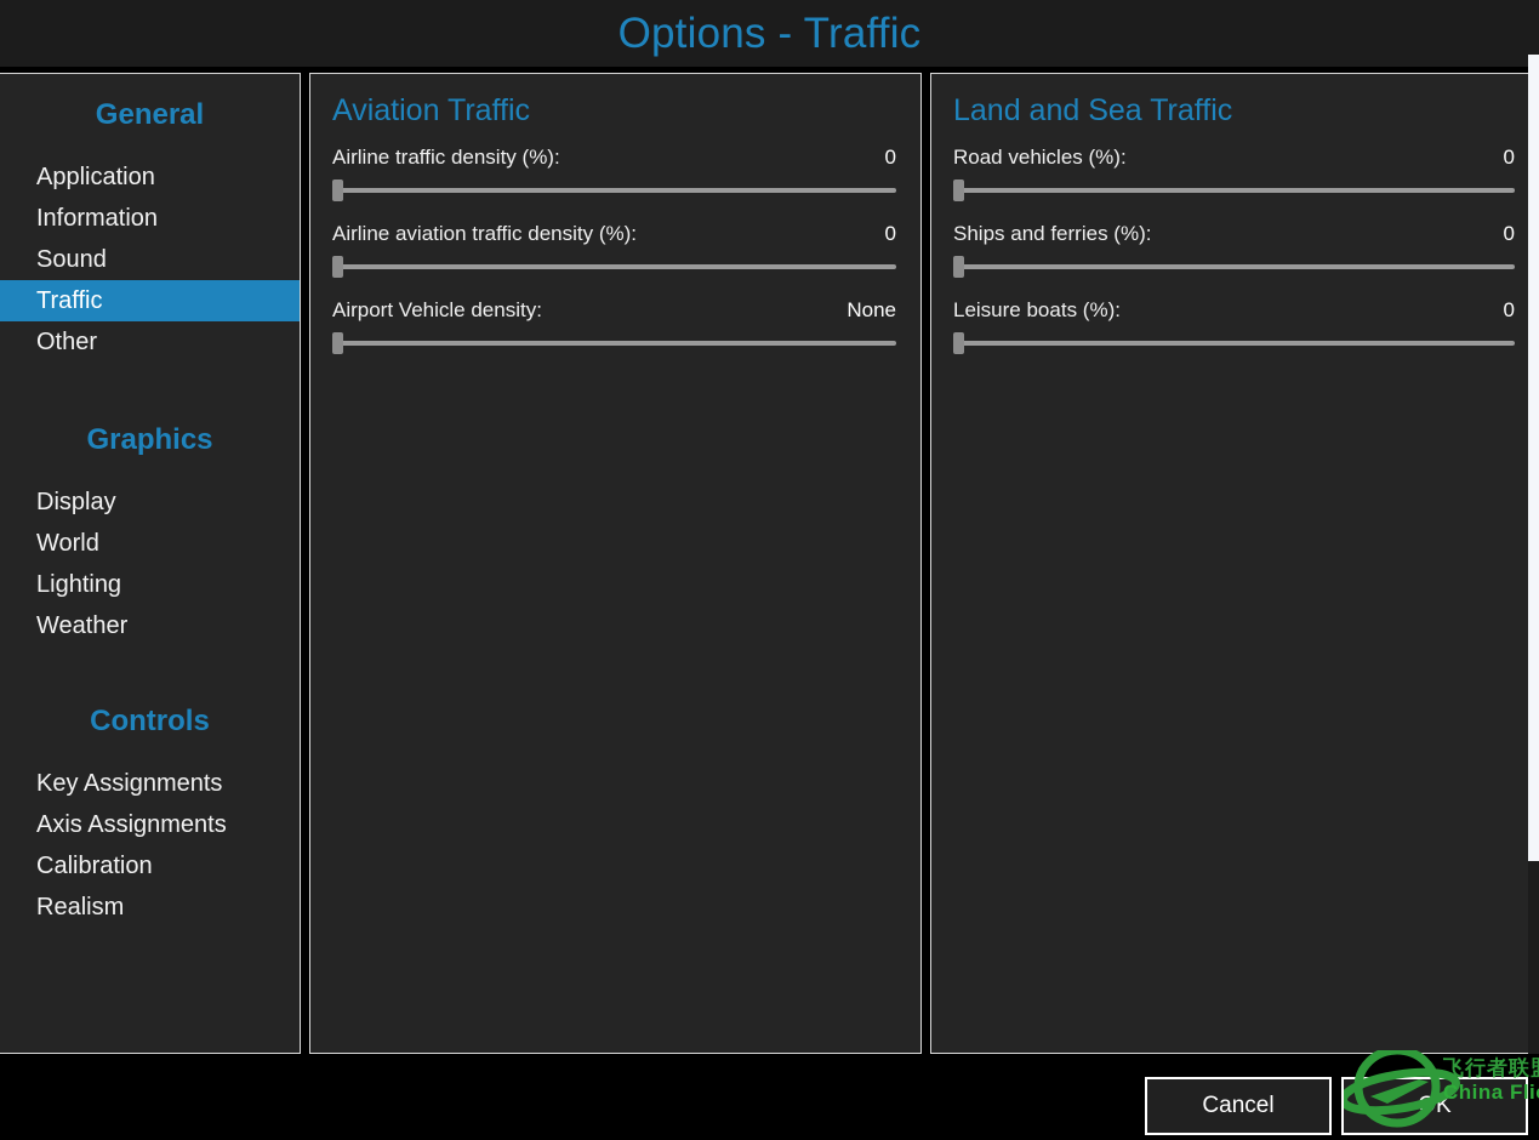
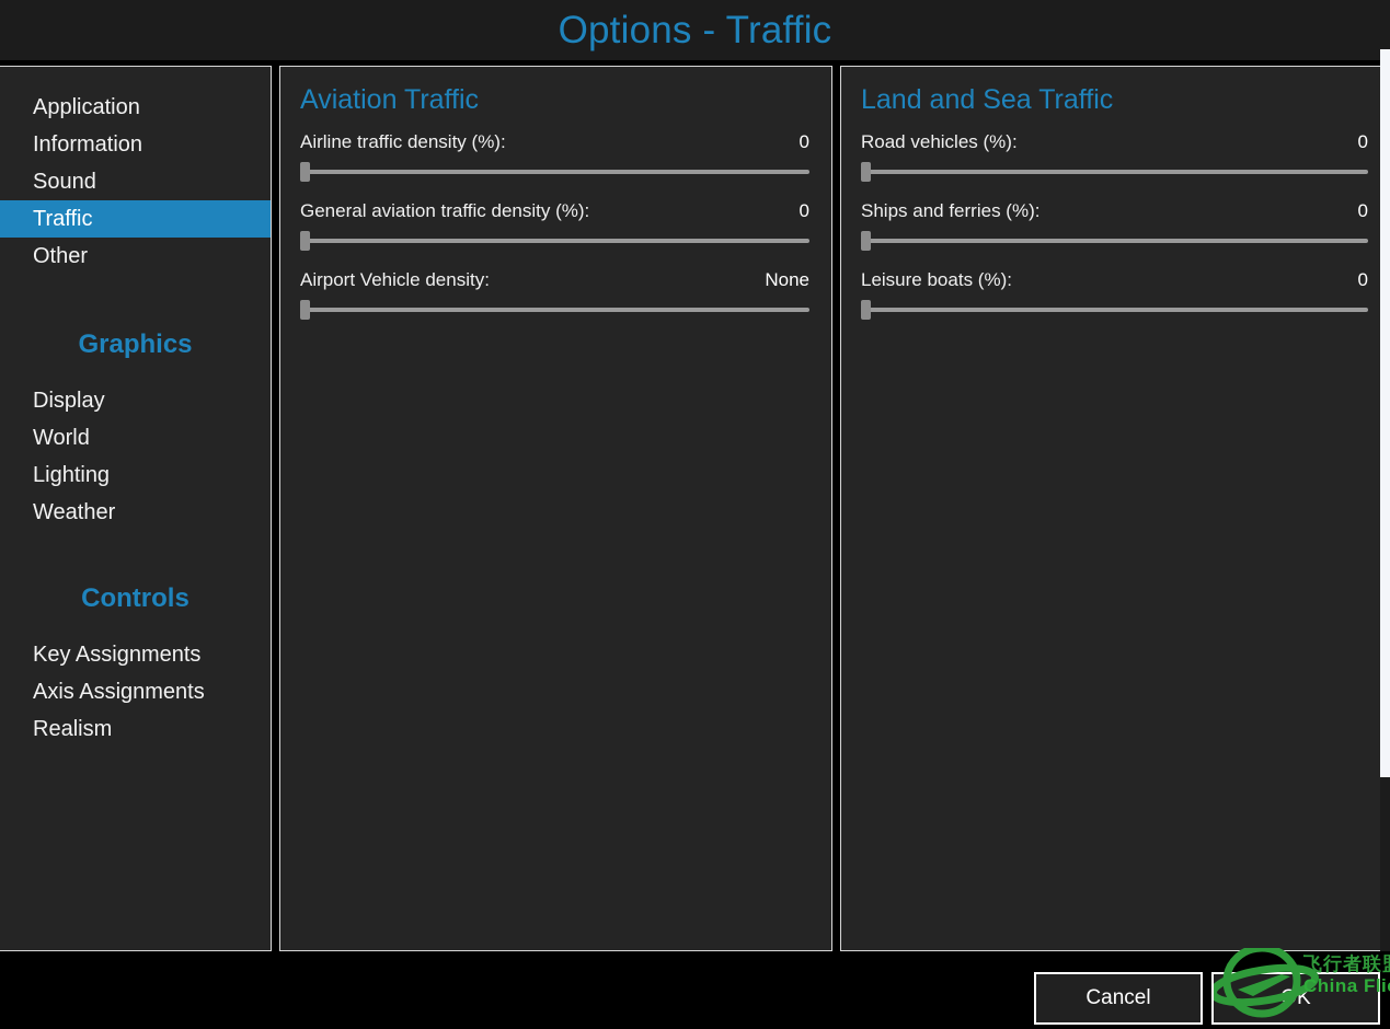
  Options - Traffic
- General
  Application
  Information
  Sound
  Traffic
  Other
  Graphics
  Display
  World
  Lighting
  Weather
  Controls
  Key Assignments
  Axis Assignments
- Calibration
  Realism
  Aviation Traffic
  Airline traffic density (%):
  0
- Airline aviation traffic density (%):
+ General aviation traffic density (%):
  0
  Airport Vehicle density:
  None
  Land and Sea Traffic
  Road vehicles (%):
  0
  Ships and ferries (%):
  0
  Leisure boats (%):
  0
  Cancel
  飞行者联
  China Fli
